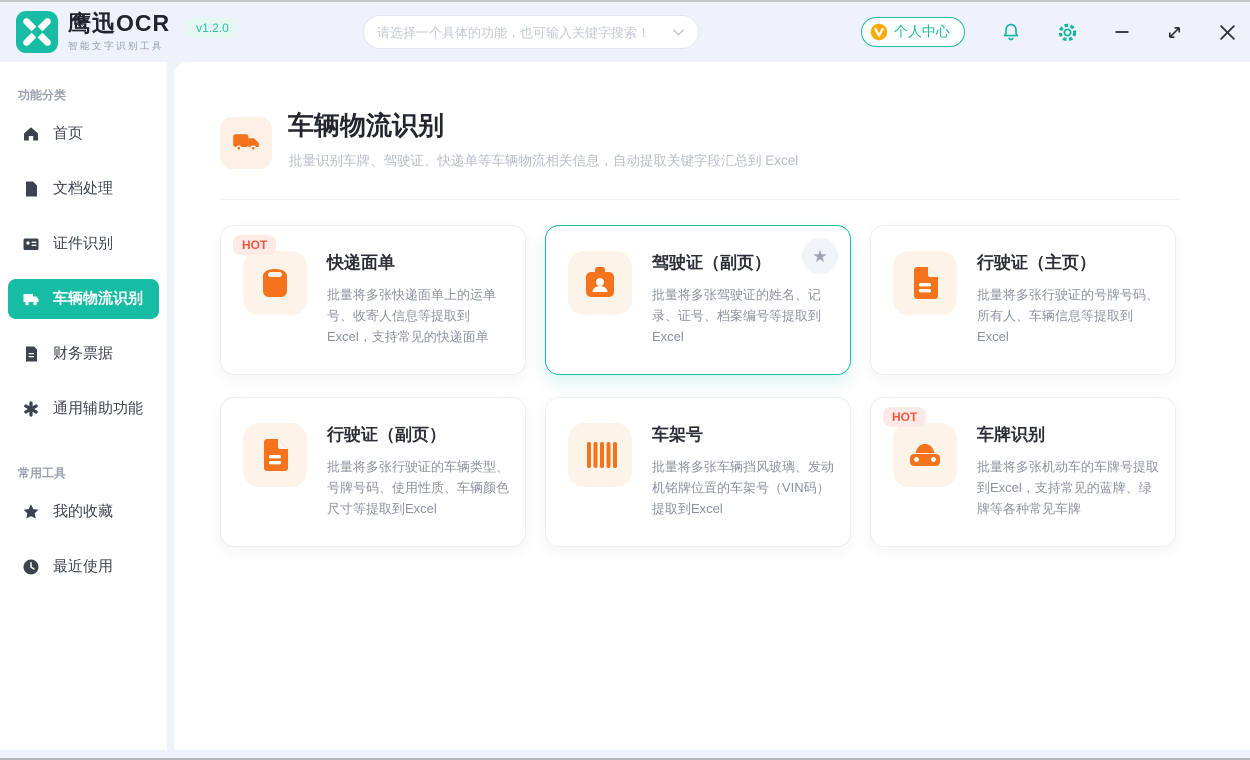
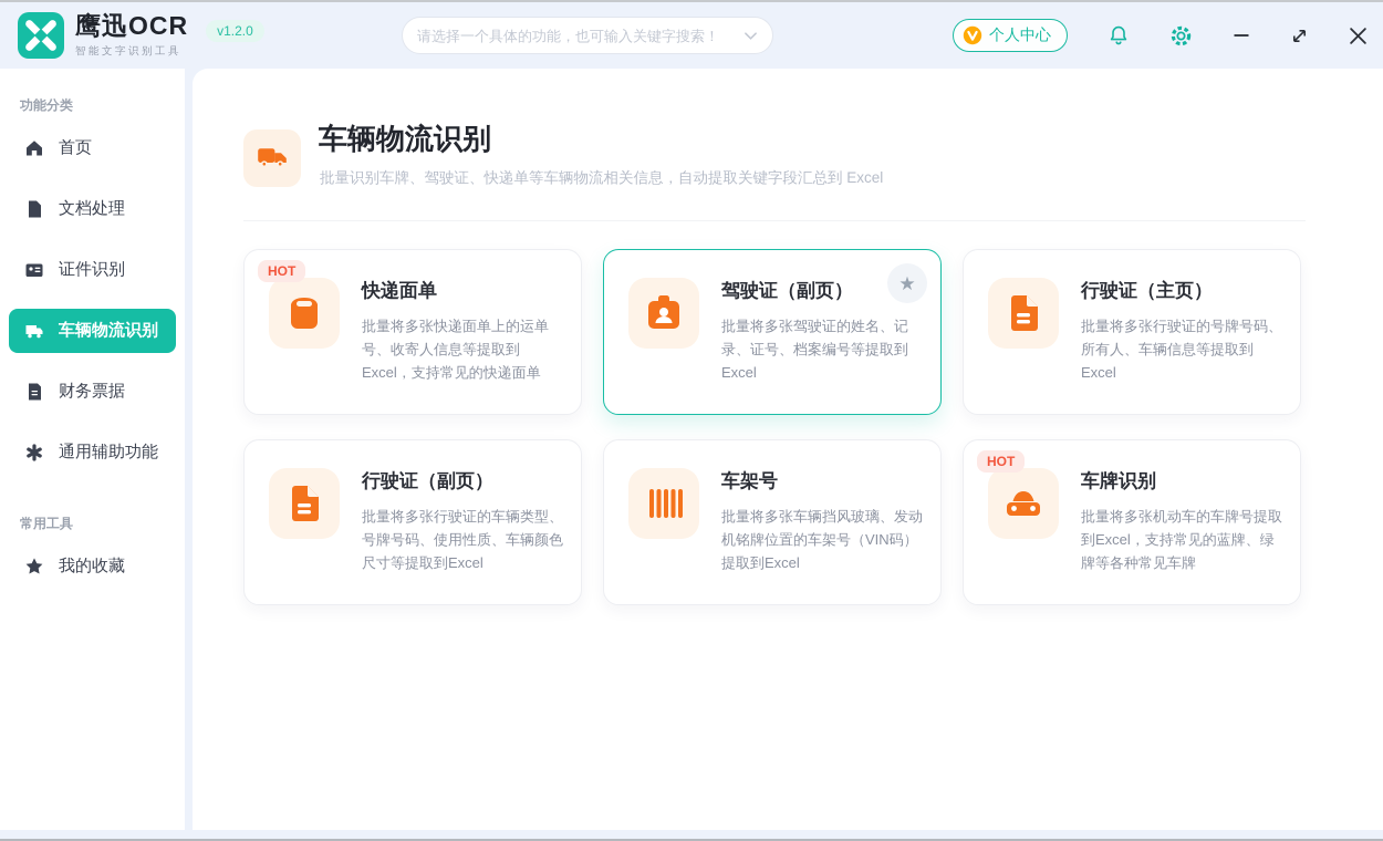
  鹰迅OCR
  智能文字识别工具
  v1.2.0
  请选择一个具体的功能，也可输入关键字搜索！
  个人中心
  功能分类
  首页
  文档处理
  证件识别
  车辆物流识别
  财务票据
  通用辅助功能
  常用工具
  我的收藏
- 最近使用
  车辆物流识别
  批量识别车牌、驾驶证、快递单等车辆物流相关信息，自动提取关键字段汇总到 Excel
  HOT
  快递面单
  批量将多张快递面单上的运单号、收寄人信息等提取到Excel，支持常见的快递面单
  ★
  驾驶证（副页）
  批量将多张驾驶证的姓名、记录、证号、档案编号等提取到Excel
  行驶证（主页）
  批量将多张行驶证的号牌号码、所有人、车辆信息等提取到Excel
  行驶证（副页）
  批量将多张行驶证的车辆类型、号牌号码、使用性质、车辆颜色尺寸等提取到Excel
  车架号
  批量将多张车辆挡风玻璃、发动机铭牌位置的车架号（VIN码）提取到Excel
  HOT
  车牌识别
  批量将多张机动车的车牌号提取到Excel，支持常见的蓝牌、绿牌等各种常见车牌
